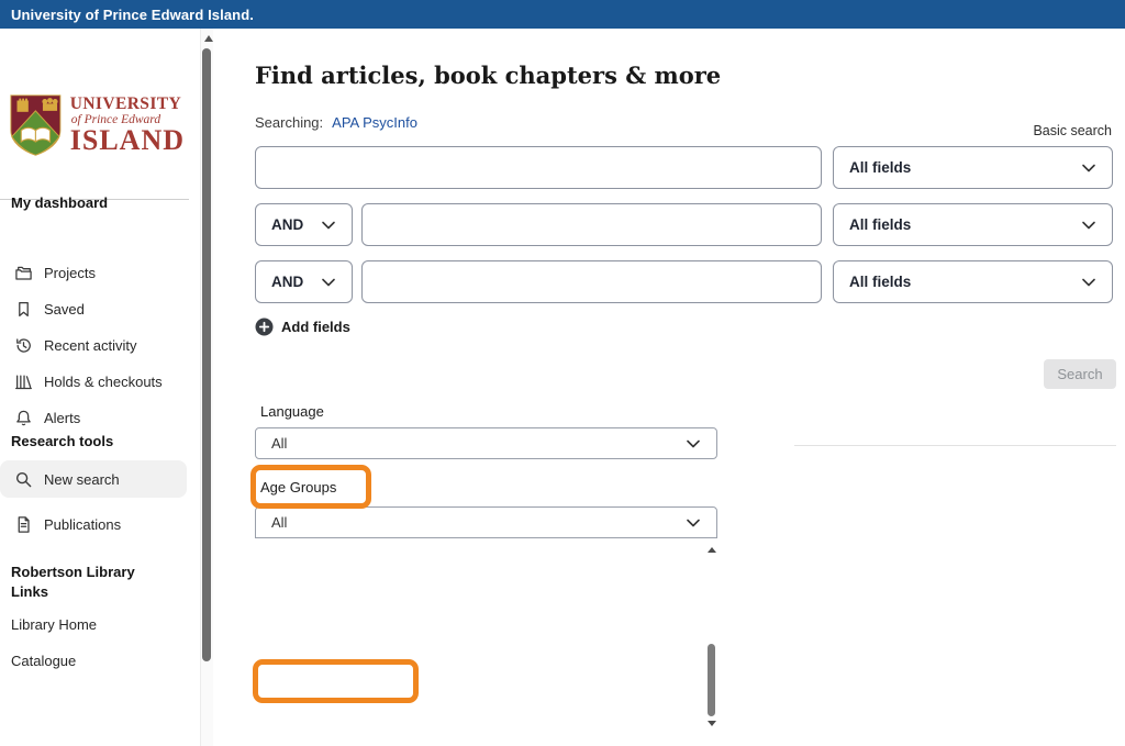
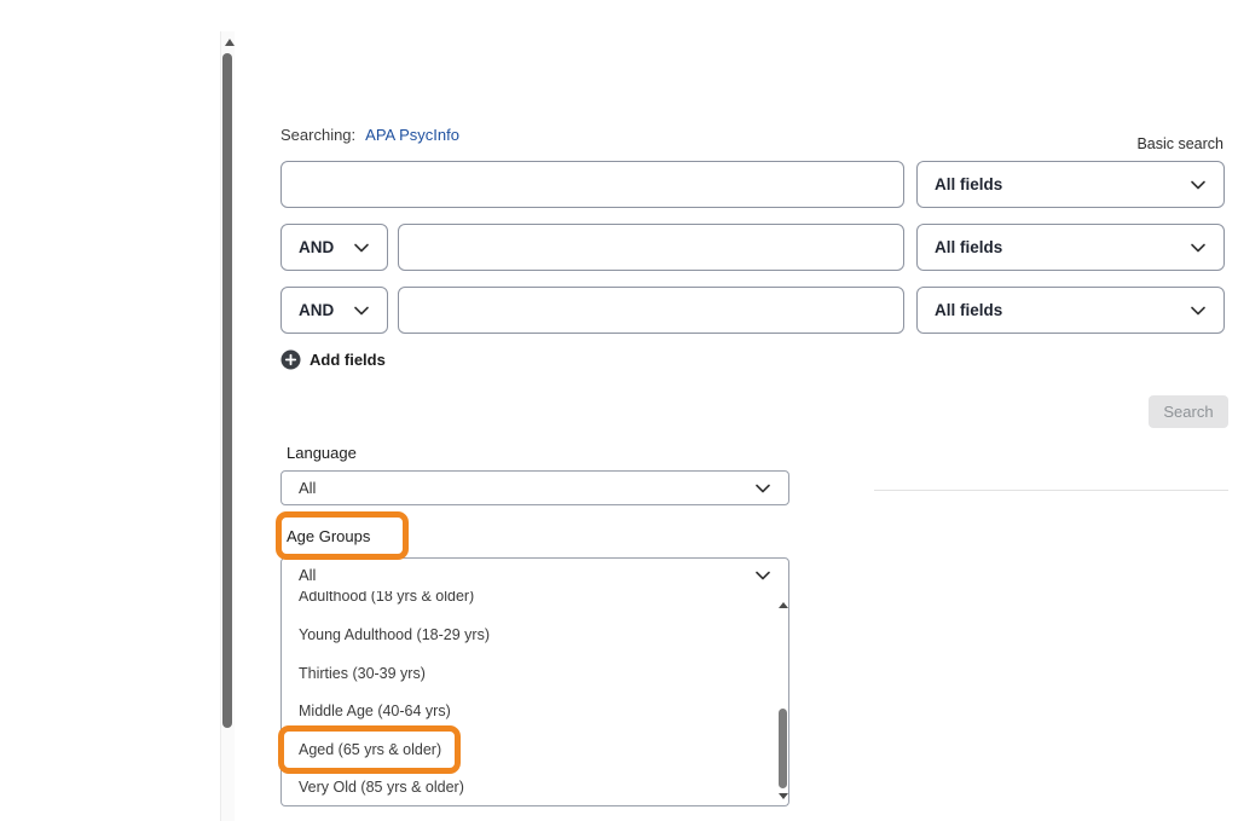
- University of Prince Edward Island.
- UNIVERSITY
- of Prince Edward
- ISLAND
- My dashboard
- Projects
- Saved
- Recent activity
- Holds & checkouts
- Alerts
- Research tools
- New search
- Publications
- Robertson Library Links
- Library Home
- Catalogue
- Find articles, book chapters & more
  Searching: APA PsycInfo
  Basic search
  All fields
  AND
  All fields
  AND
  All fields
  Add fields
  Search
  Language
  All
  Age Groups
  All
+ Adulthood (18 yrs & older)
+ Young Adulthood (18-29 yrs)
+ Thirties (30-39 yrs)
+ Middle Age (40-64 yrs)
+ Aged (65 yrs & older)
+ Very Old (85 yrs & older)
